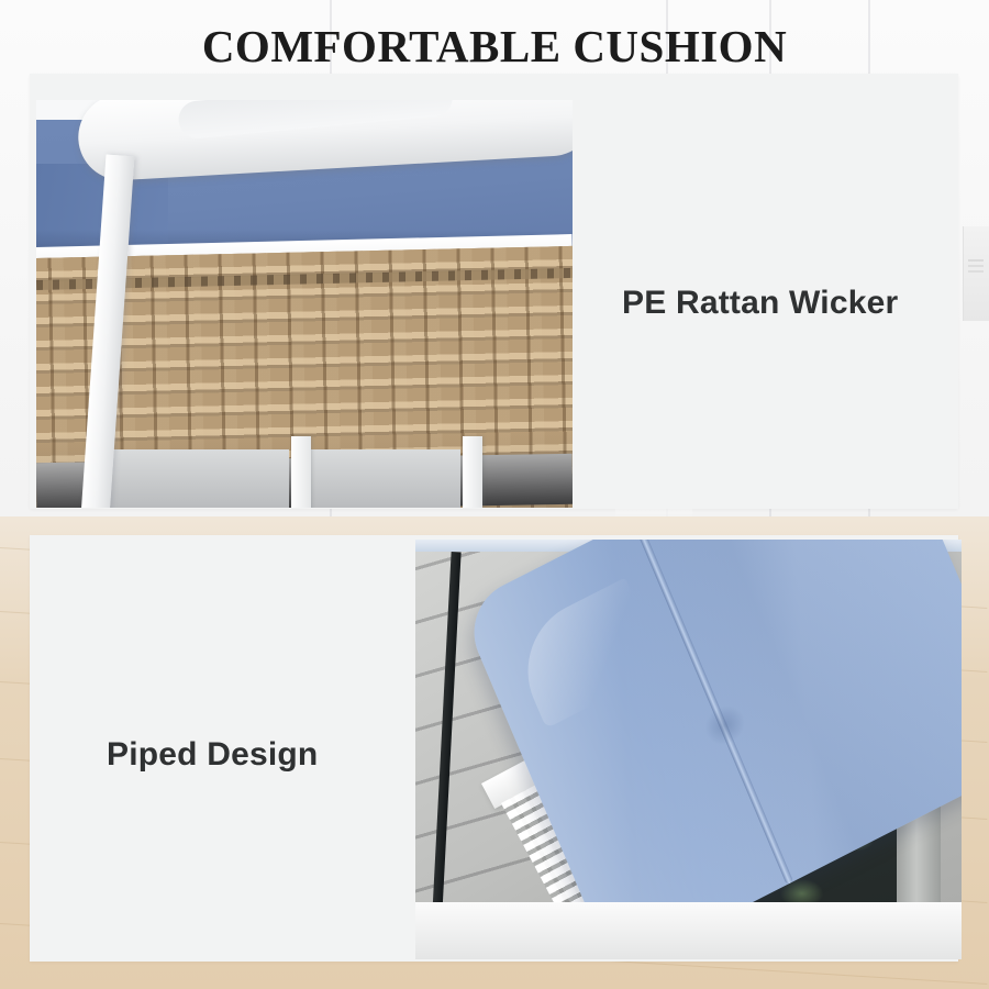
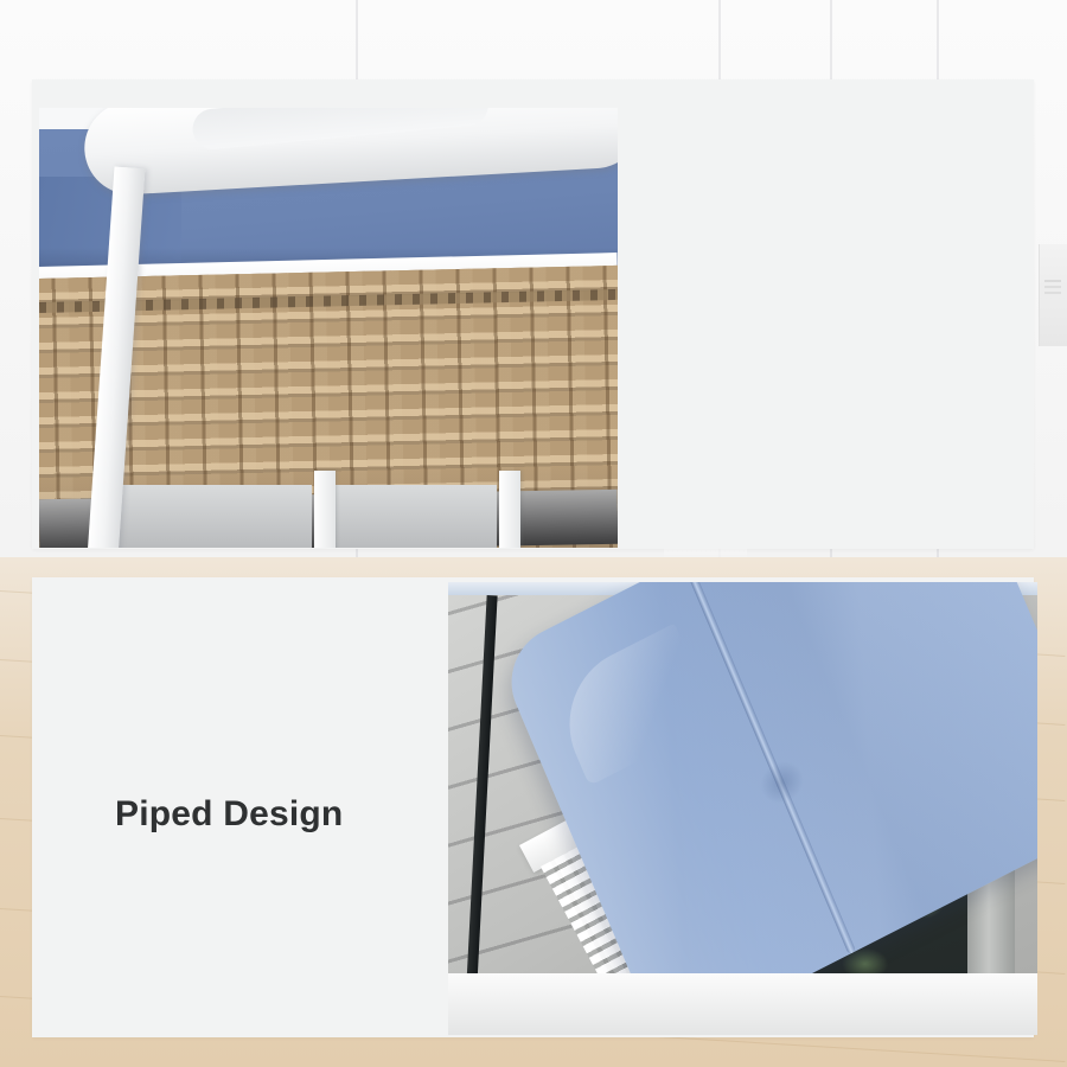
- COMFORTABLE CUSHION
- PE Rattan Wicker
  Piped Design
